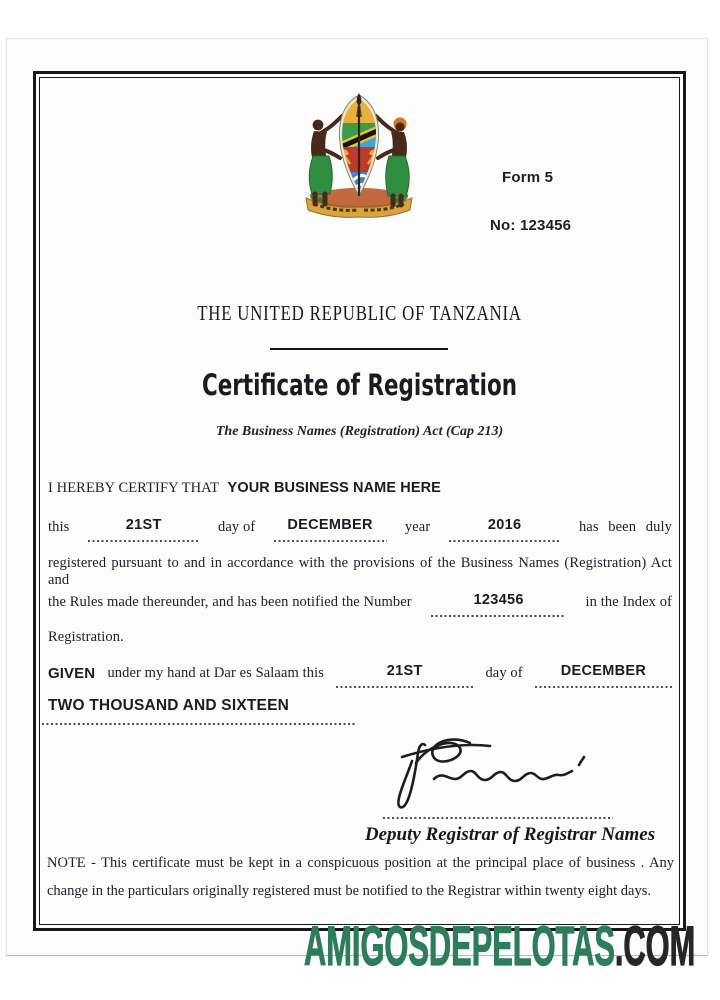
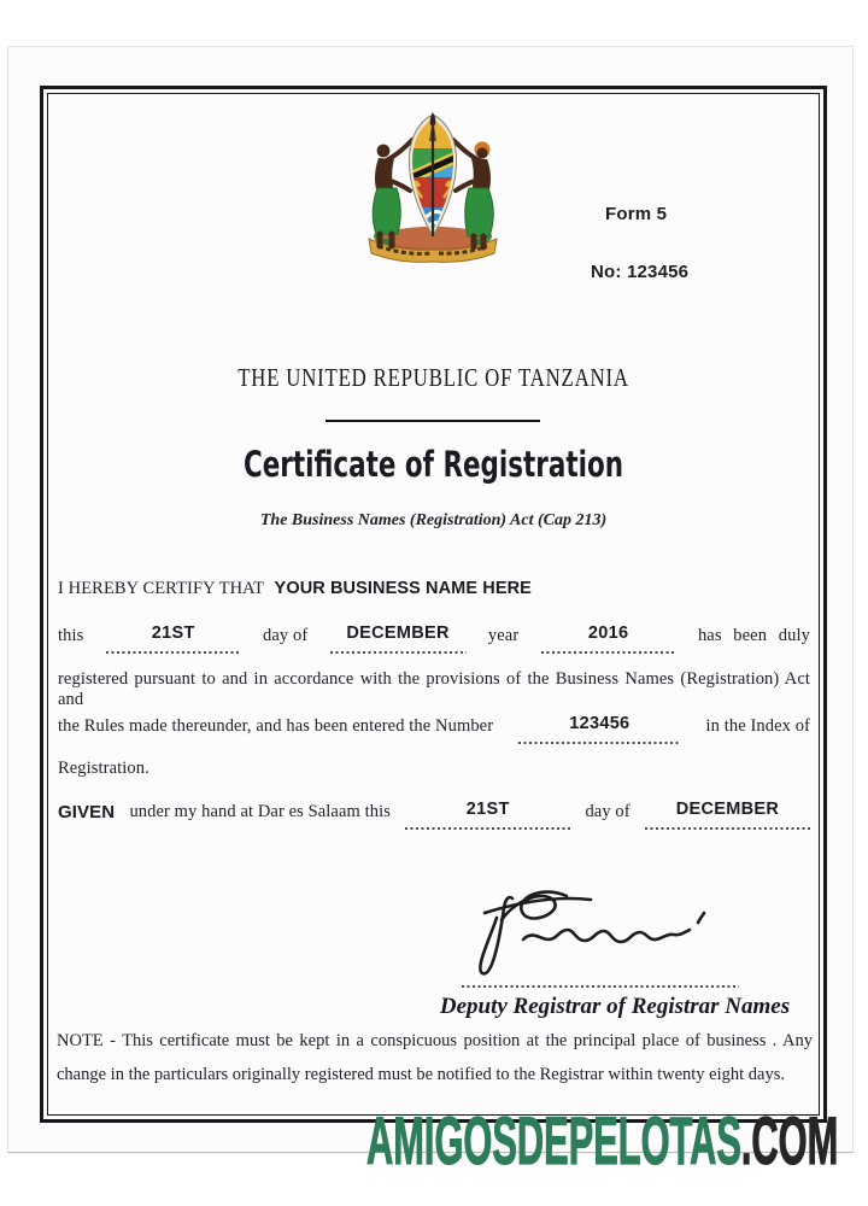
  Form 5
  No: 123456
  THE UNITED REPUBLIC OF TANZANIA
  Certificate of Registration
  The Business Names (Registration) Act (Cap 213)
  I HEREBY CERTIFY THAT YOUR BUSINESS NAME HERE
  this
  21ST
  day of
  DECEMBER
  year
  2016
  has been duly
  registered pursuant to and in accordance with the provisions of the Business Names (Registration) Act and
- the Rules made thereunder, and has been notified the Number
+ the Rules made thereunder, and has been entered the Number
  123456
  in the Index of
  Registration.
  GIVEN
  under my hand at Dar es Salaam this
  21ST
  day of
  DECEMBER
- TWO THOUSAND AND SIXTEEN
  Deputy Registrar of Registrar Names
  NOTE - This certificate must be kept in a conspicuous position at the principal place of business . Any change in the particulars originally registered must be notified to the Registrar within twenty eight days.
  AMIGOSDEPELOTAS.COM
